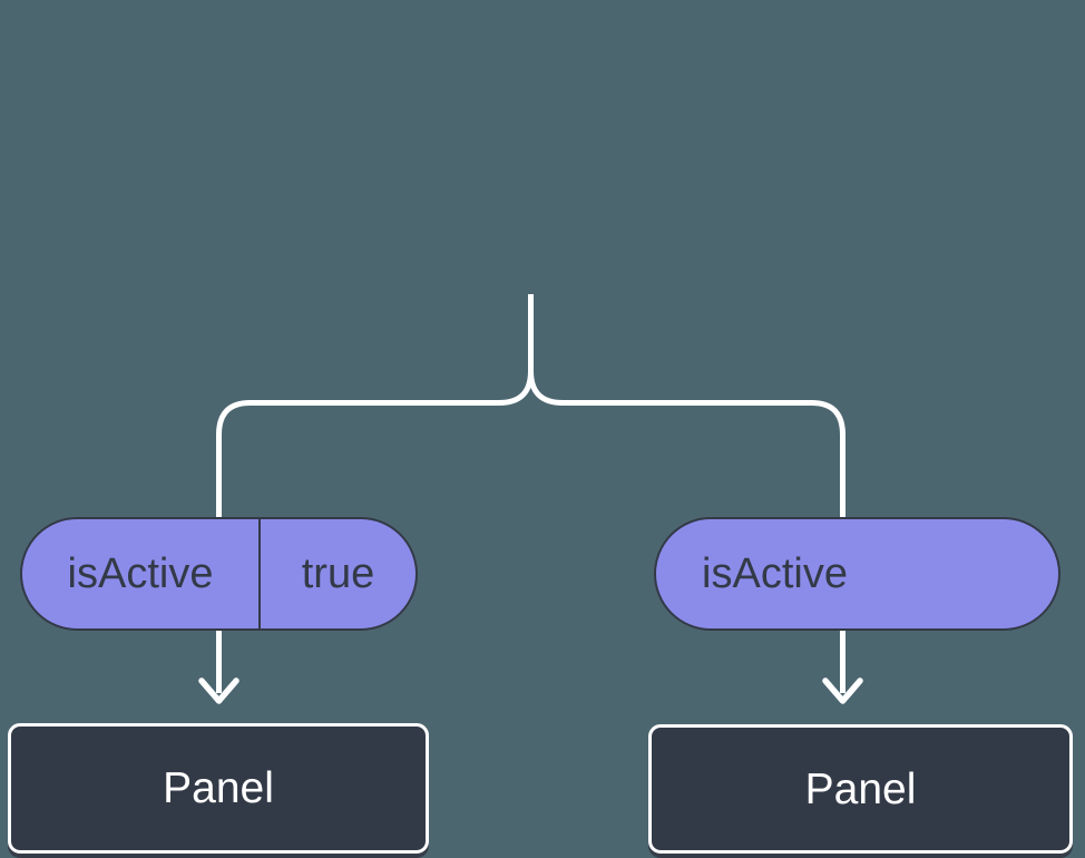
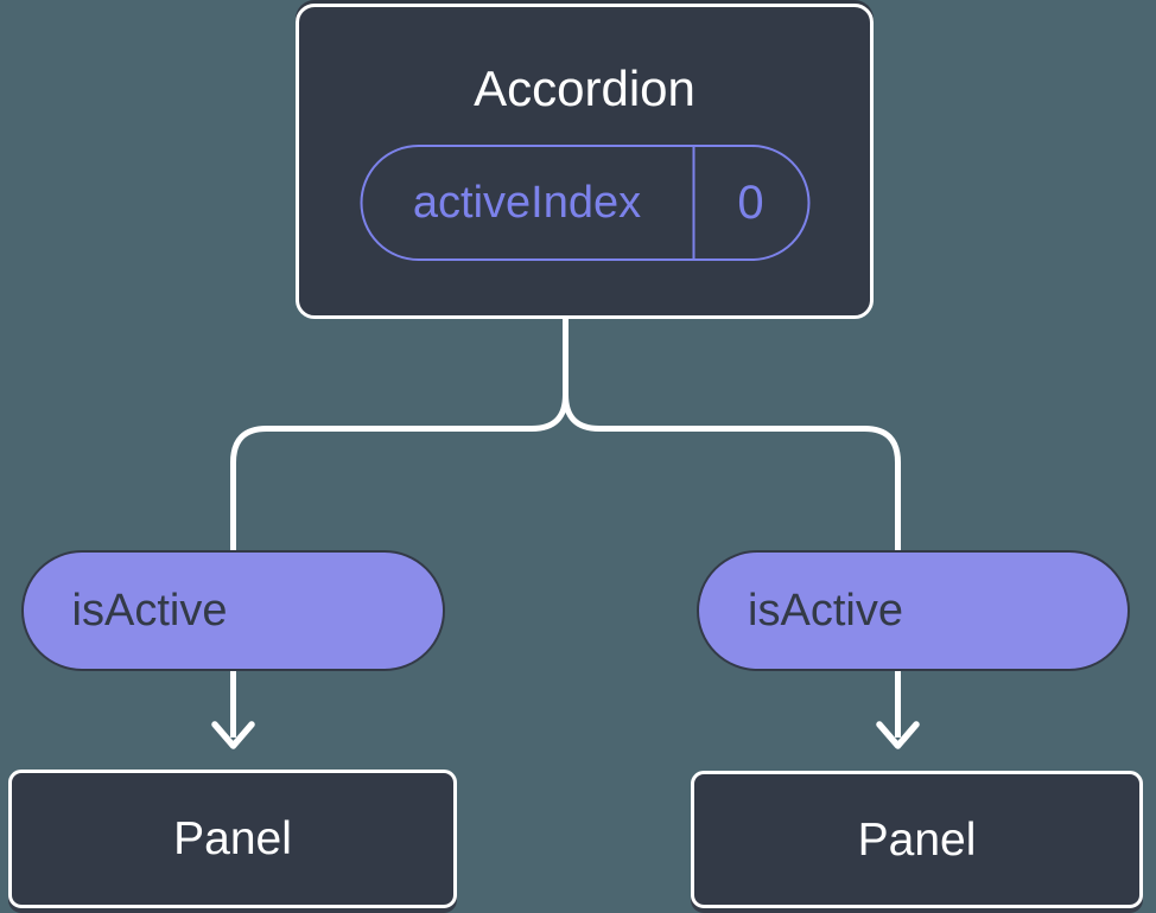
+ Accordion
+ activeIndex
+ 0
  isActive
- true
  isActive
  Panel
  Panel
